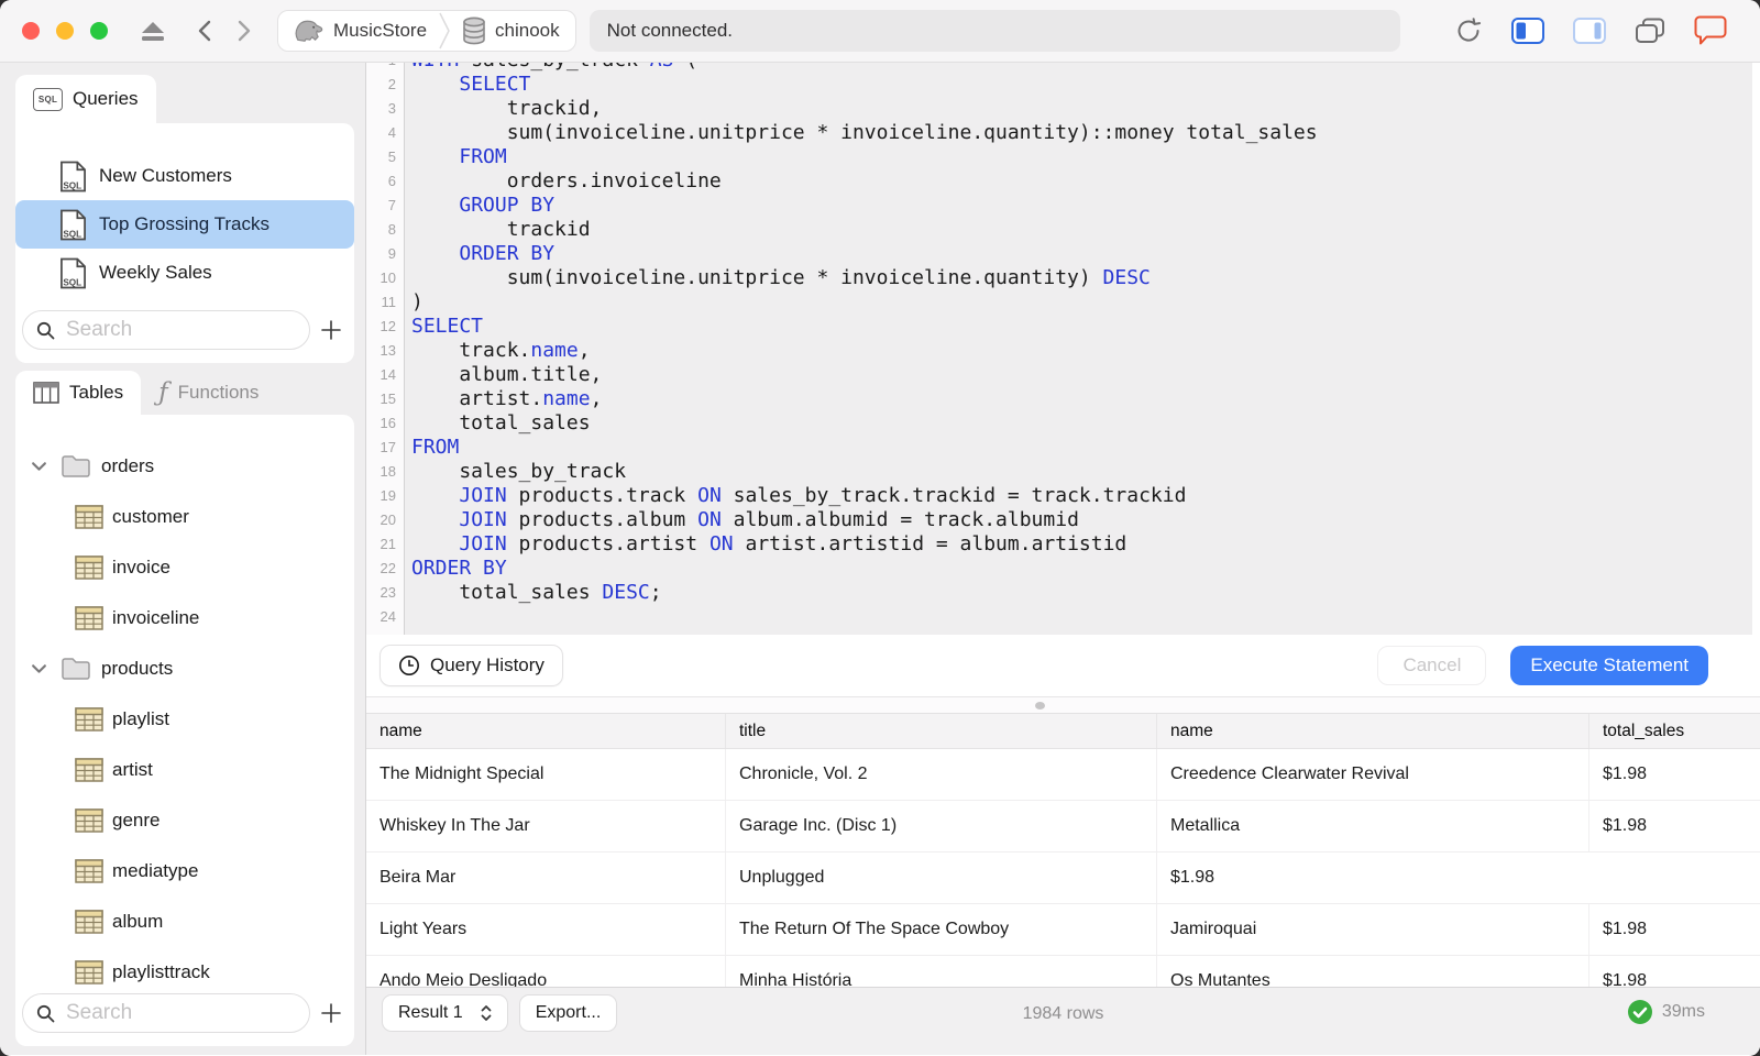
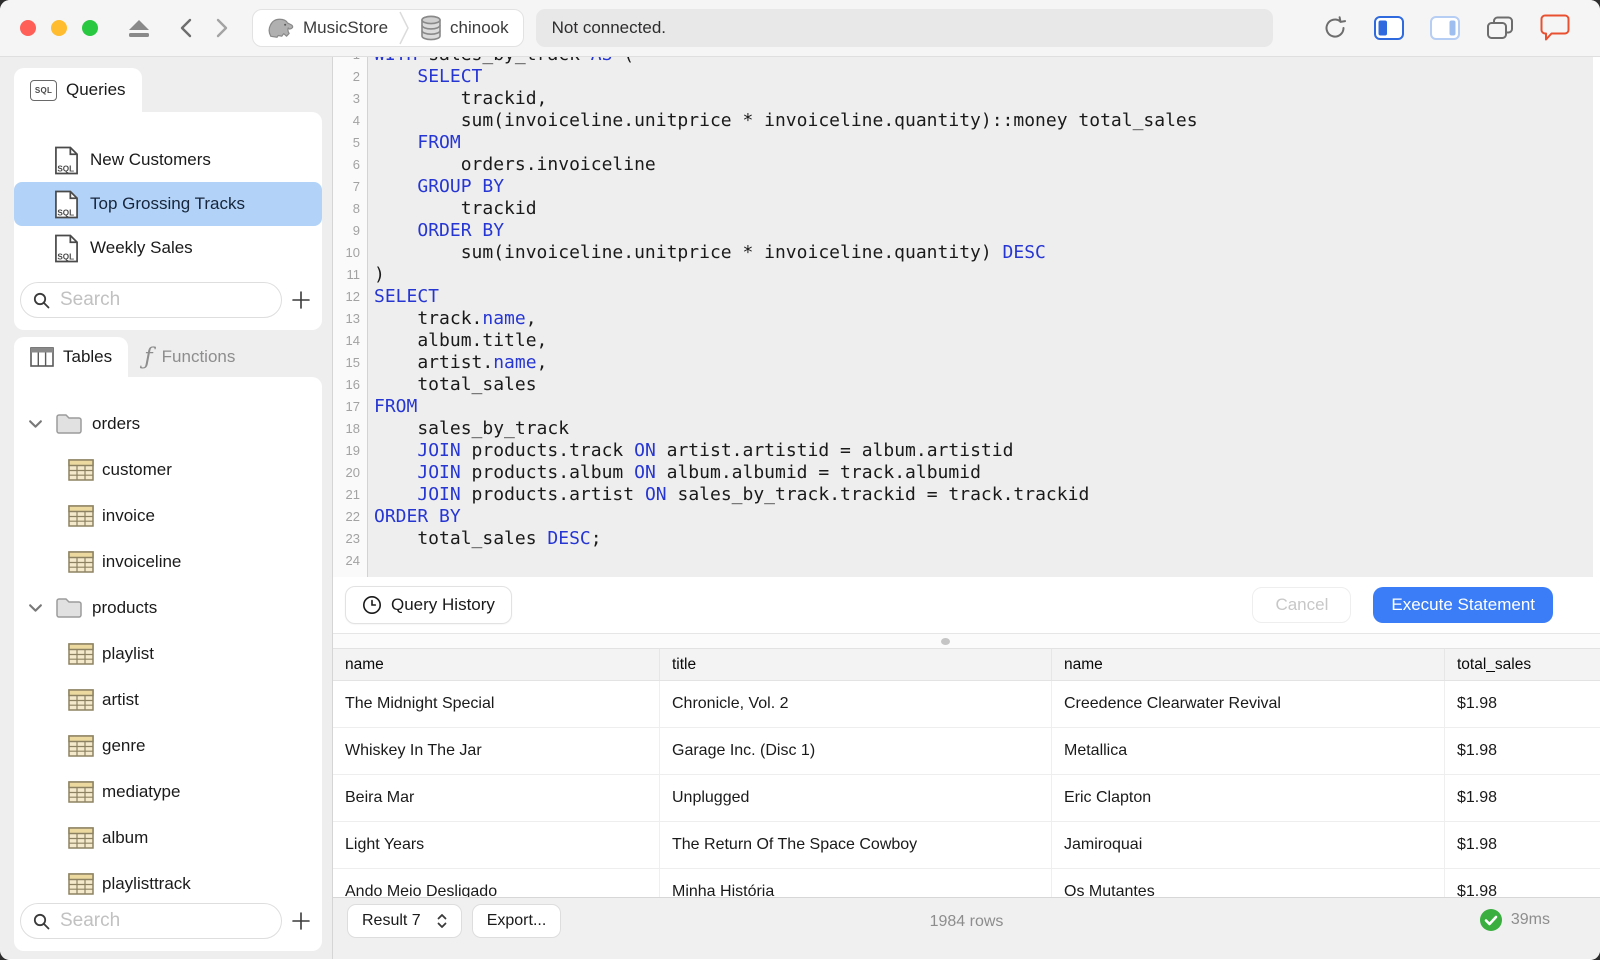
  MusicStore
  chinook
  Not connected.
  SQL
  Queries
  SQL
  New Customers
  SQL
  Top Grossing Tracks
  SQL
  Weekly Sales
  Search
  Tables
  ƒ
  Functions
  orders
  customer
  invoice
  invoiceline
  products
  playlist
  artist
  genre
  mediatype
  album
  playlisttrack
  Search
  2
  3
  4
  5
  6
  7
  8
  9
  10
  11
  12
  13
  14
  15
  16
  17
  18
  19
  20
  21
  22
  23
  24
  SELECT
  trackid,
  sum(invoiceline.unitprice * invoiceline.quantity)::money total_sales
  FROM
  orders.invoiceline
  GROUP BY
  trackid
  ORDER BY
  sum(invoiceline.unitprice * invoiceline.quantity) DESC
  )
  SELECT
  track.name,
  album.title,
  artist.name,
  total_sales
  FROM
  sales_by_track
- JOIN products.track ON sales_by_track.trackid = track.trackid
+ JOIN products.track ON artist.artistid = album.artistid
  JOIN products.album ON album.albumid = track.albumid
- JOIN products.artist ON artist.artistid = album.artistid
+ JOIN products.artist ON sales_by_track.trackid = track.trackid
  ORDER BY
  total_sales DESC;
  Query History
  Cancel
  Execute Statement
  name
  title
  name
  total_sales
  The Midnight Special
  Chronicle, Vol. 2
  Creedence Clearwater Revival
  $1.98
  Whiskey In The Jar
  Garage Inc. (Disc 1)
  Metallica
  $1.98
  Beira Mar
  Unplugged
+ Eric Clapton
  $1.98
  Light Years
  The Return Of The Space Cowboy
  Jamiroquai
  $1.98
  Ando Meio Desligado
  Minha História
  Os Mutantes
  $1.98
- Result 1
+ Result 7
  Export...
  1984 rows
  39ms
